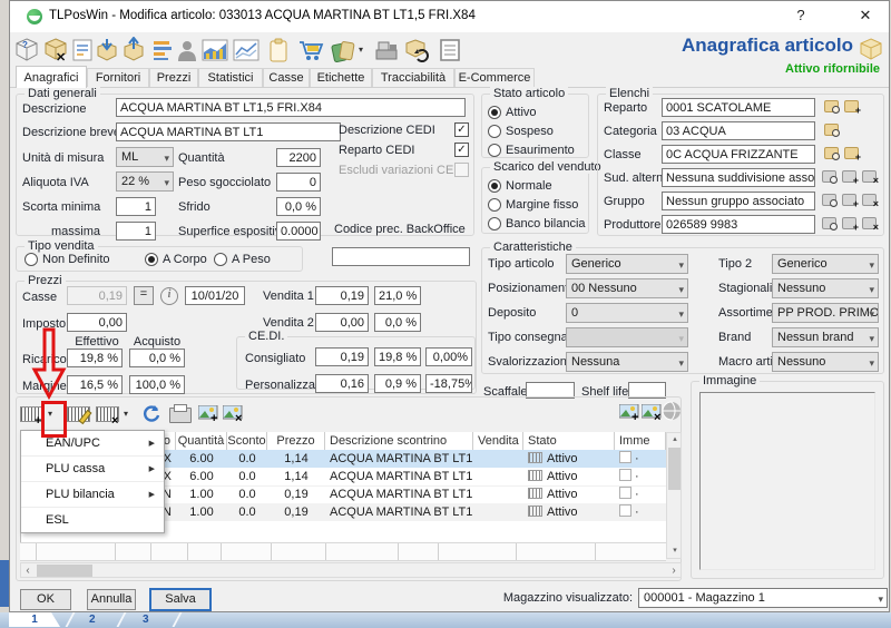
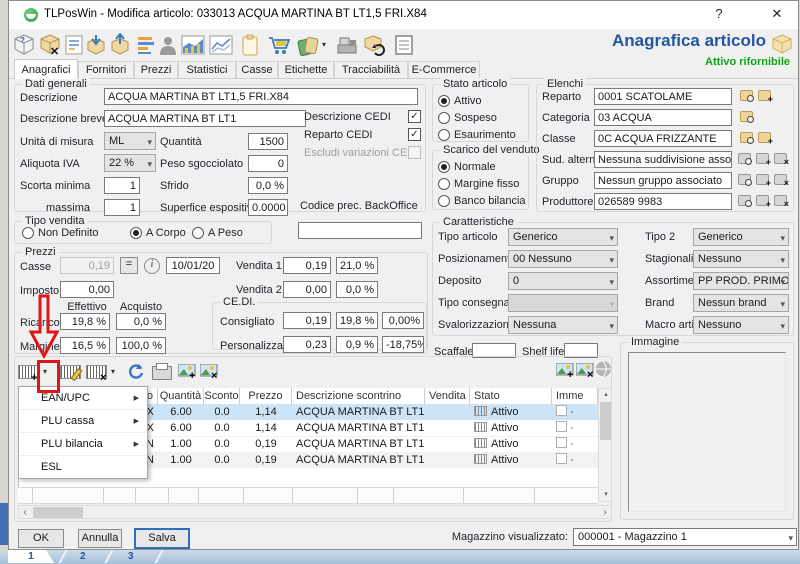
  TLPosWin - Modifica articolo: 033013 ACQUA MARTINA BT LT1,5 FRI.X84
  ?
  ✕
  ?
  ✕
  ▾
  Anagrafica articolo
  Attivo rifornibile
  Anagrafici
  Fornitori
  Prezzi
  Statistici
  Casse
  Etichette
  Tracciabilità
  E-Commerce
  Dati generali
  Descrizione
  ACQUA MARTINA BT LT1,5 FRI.X84
  Descrizione brev
  ACQUA MARTINA BT LT1
  Descrizione CEDI
  Reparto CEDI
  Escludi variazioni CE
  Unità di misura
  ML
  Quantità
- 2200
+ 1500
  Aliquota IVA
  22 %
  Peso sgocciolato
  0
  Scorta minima
  1
  Sfrido
  0,0 %
  massima
  1
  Superfice espositi
  0.0000
  Codice prec. BackOffice
  Stato articolo
  Attivo
  Sospeso
  Esaurimento
  Scarico del venduto
  Normale
  Margine fisso
  Banco bilancia
  Elenchi
  Reparto
  0001 SCATOLAME
  Categoria
  03 ACQUA
  Classe
  0C ACQUA FRIZZANTE
  Nessuna suddivisione asso
  Gruppo
  Nessun gruppo associato
  Produttore
  026589 9983
  Tipo vendita
  Non Definito
  A Corpo
  A Peso
  Prezzi
  Casse
  0,19
  =
  10/01/20
  Vendita 1
  0,19
  21,0 %
  Imposto
  0,00
  Vendita 2
  0,00
  0,0 %
  Effettivo
  Acquisto
  Ricrco
  19,8 %
  0,0 %
  Margie
  16,5 %
  100,0 %
  CE.DI.
  Consigliato
  0,19
  19,8 %
  0,00%
  Personalizza
- 0,16
+ 0,23
  0,9 %
  -18,75%
  Caratteristiche
  Tipo articolo
  Generico
  Tipo 2
  Generico
  Posizionamen
  00 Nessuno
  Stagional
  Nessuno
  Deposito
  0
  Assortime
  PP PROD. PRIMO
  Tipo consegna
  Brand
  Nessun brand
  Svalorizzazion
  Nessuna
  Nessuno
  Scaffale
  Shelf life
  Immagine
  +
  ▾
  ×
  ▾
  +
  ×
  +
  ×
  o
  Quantità
  Sconto
  Prezzo
  Descrizione scontrino
  Vendita
  Stato
  Imme
  6.00
  0.0
  1,14
  ACQUA MARTINA BT LT1
  Attivo
  ·
  6.00
  0.0
  1,14
  ACQUA MARTINA BT LT1
  Attivo
  ·
  N
  1.00
  0.0
  0,19
  ACQUA MARTINA BT LT1
  Attivo
  ·
  N
  1.00
  0.0
  0,19
  ACQUA MARTINA BT LT1
  Attivo
  ·
  ‹
  ›
  EAN/UPC
  PLU cassa
  PLU bilancia
  ESL
  OK
  Annulla
  Salva
  Magazzino visualizzato:
  000001 - Magazzino 1
  1
  2
  3
